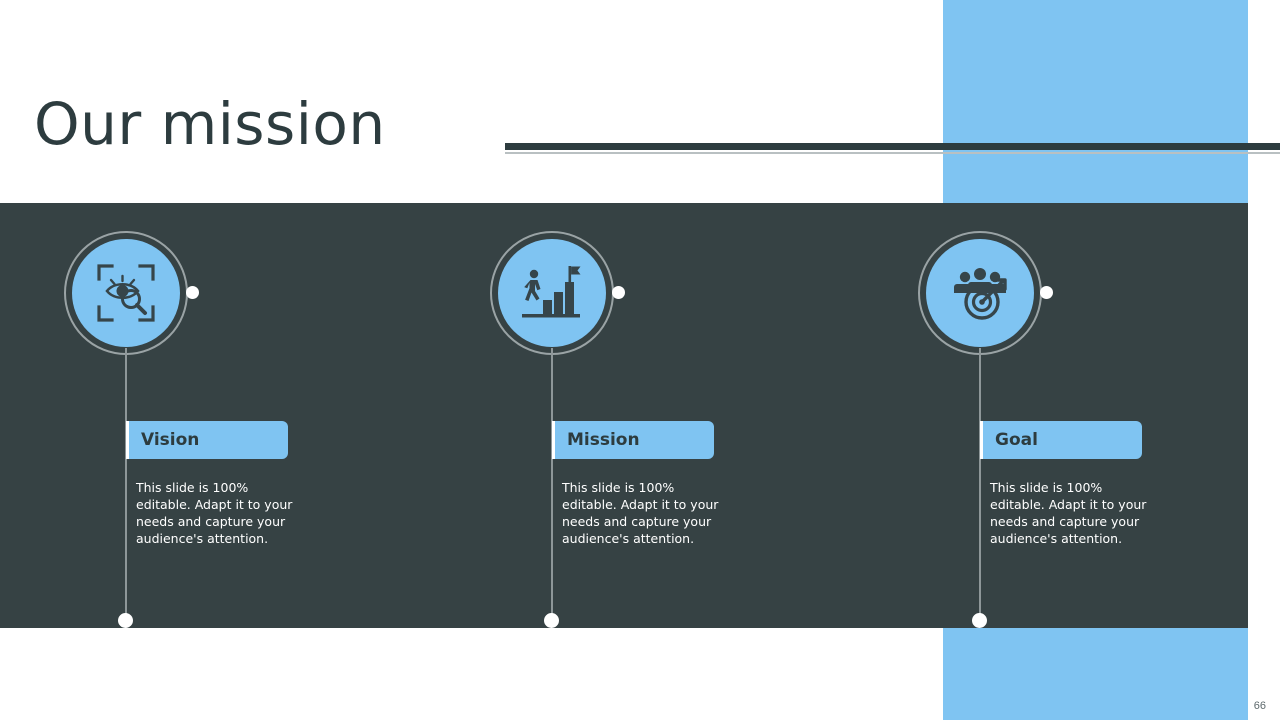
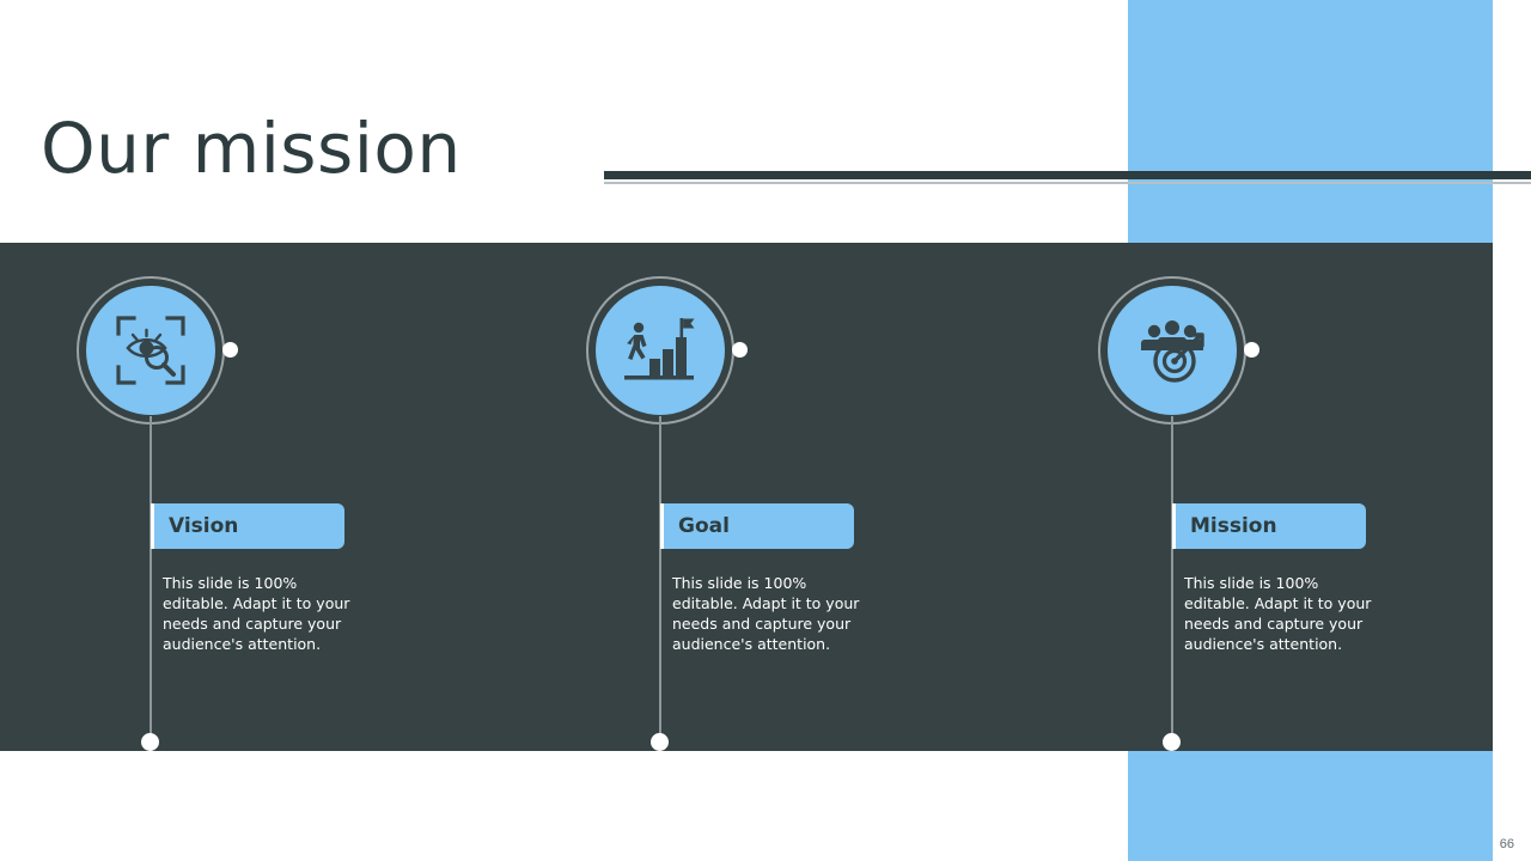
  Our mission
  Vision
  This slide is 100% editable. Adapt it to your needs and capture your audience's attention.
- Mission
+ Goal
  This slide is 100% editable. Adapt it to your needs and capture your audience's attention.
- Goal
+ Mission
  This slide is 100% editable. Adapt it to your needs and capture your audience's attention.
  66
